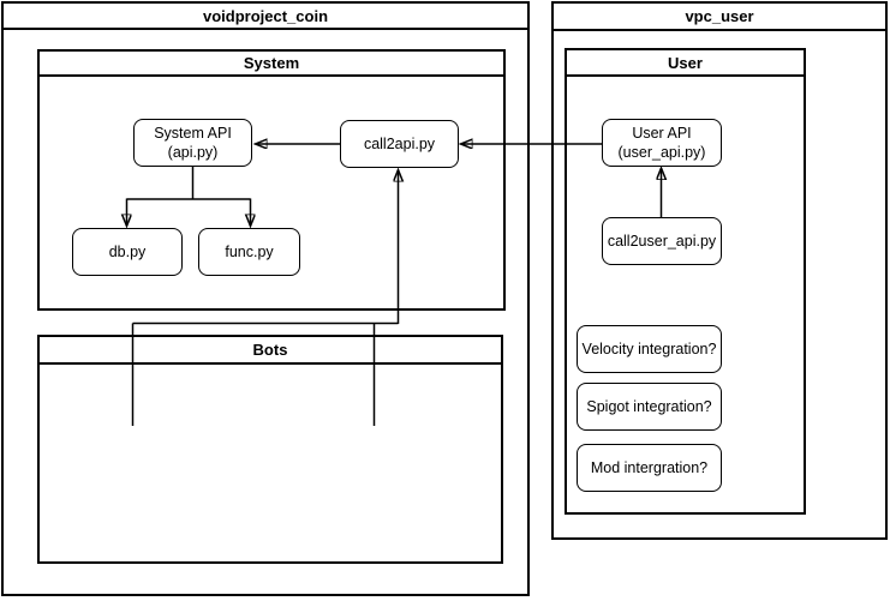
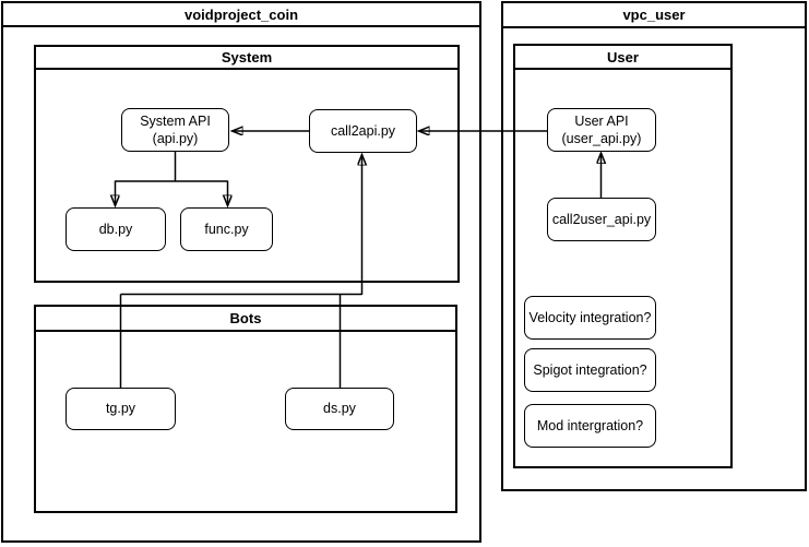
  voidproject_coin
  vpc_user
  System
  Bots
  User
  System API
  (api.py)
  call2api.py
  db.py
  func.py
+ tg.py
+ ds.py
  User API
  (user_api.py)
  call2user_api.py
  Velocity integration?
  Spigot integration?
  Mod intergration?
